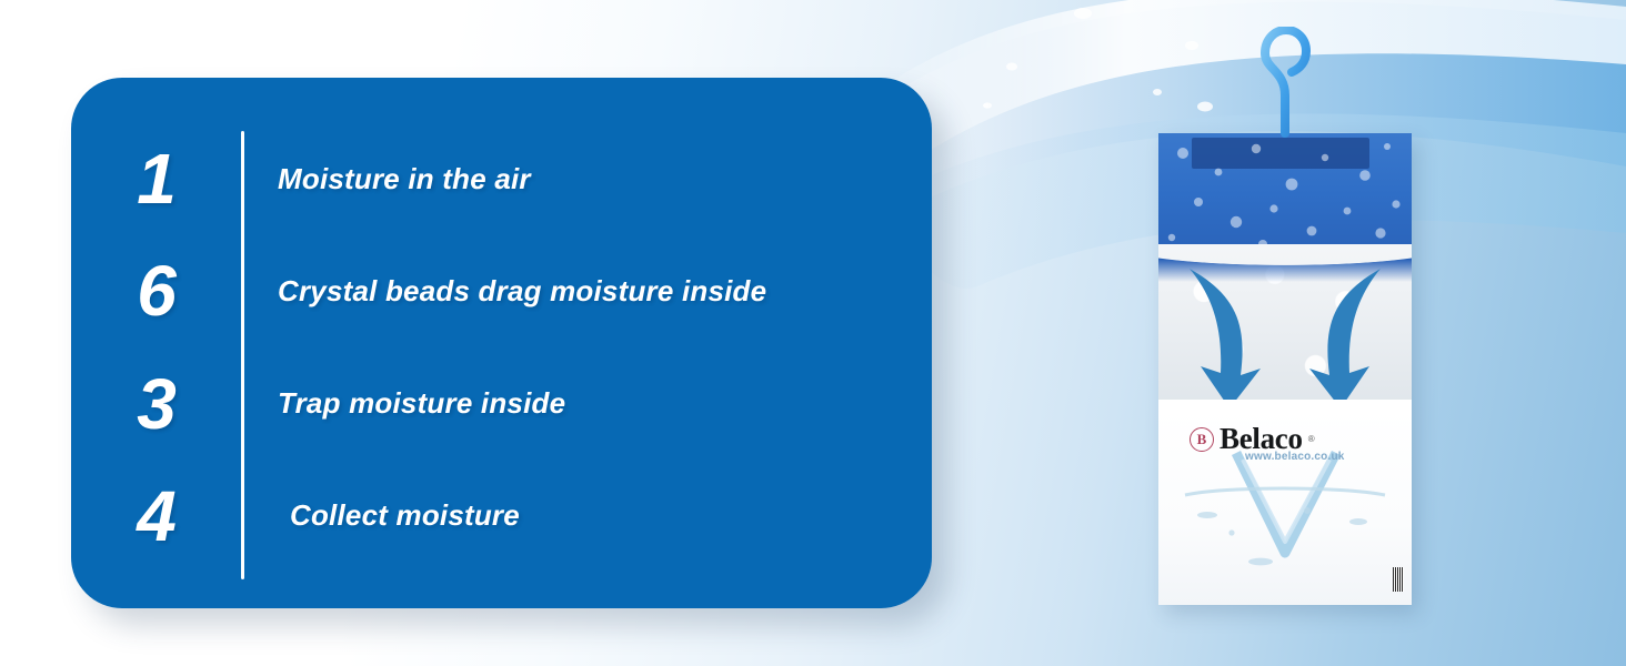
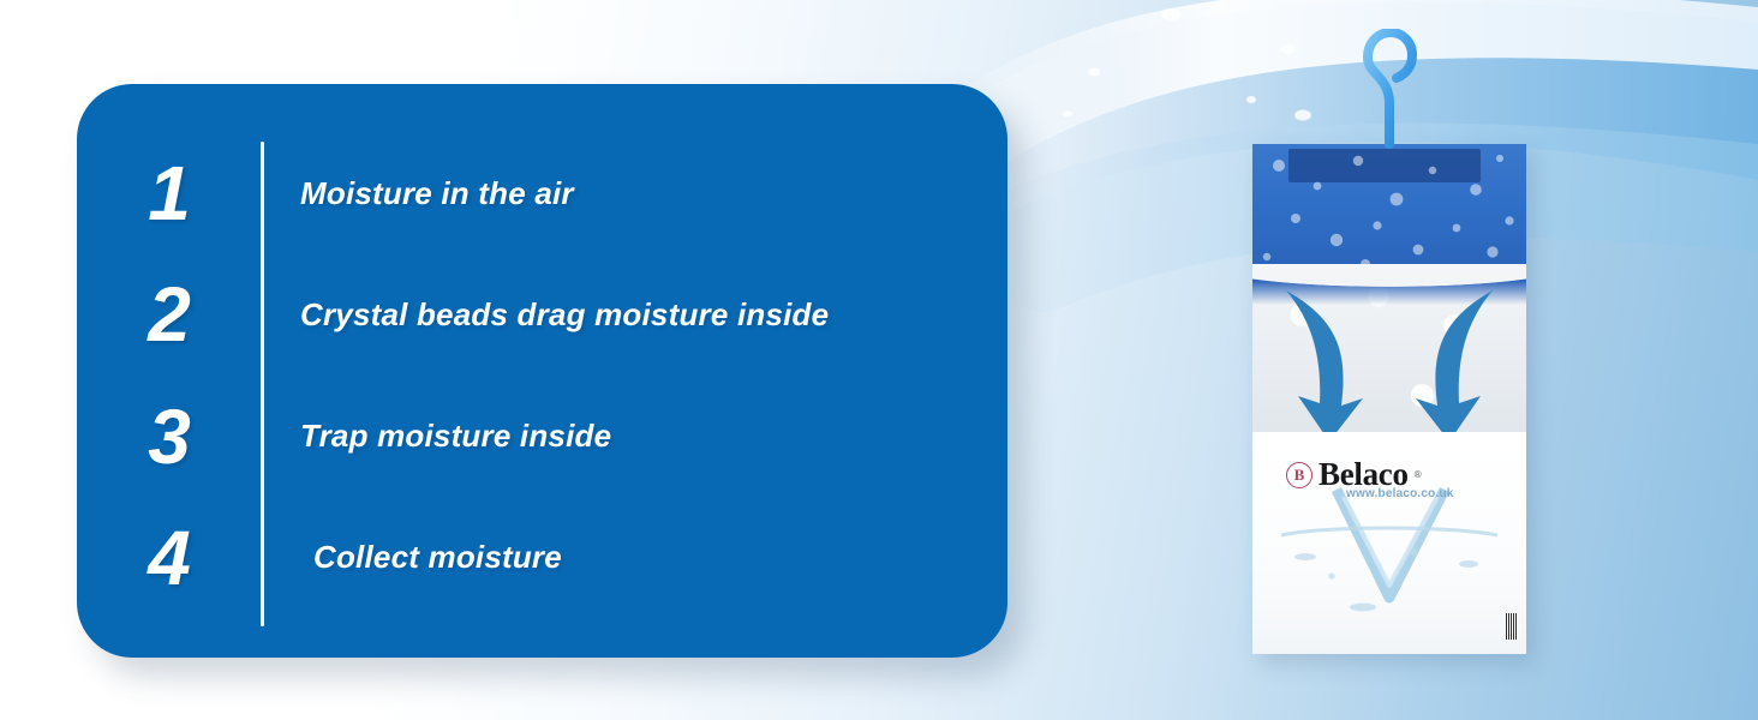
  1
  Moisture in the air
- 6
+ 2
  Crystal beads drag moisture inside
  3
  Trap moisture inside
  4
  Collect moisture
  B
  Belaco
  ®
  www.belaco.co.uk
